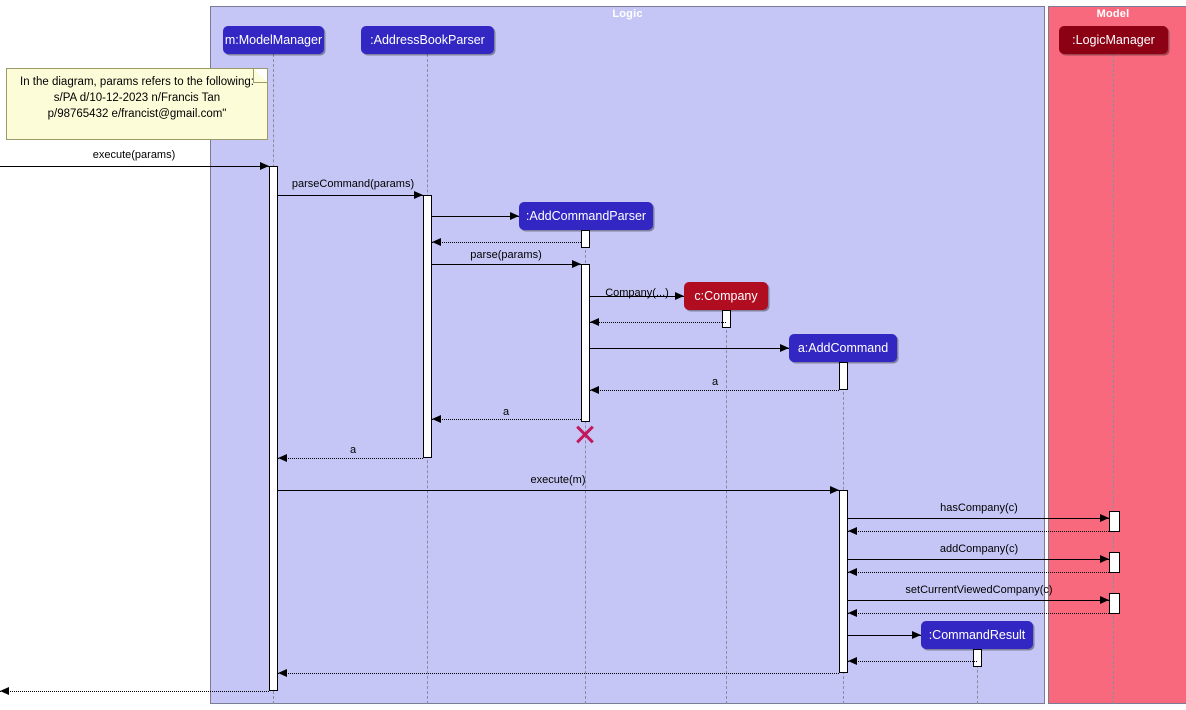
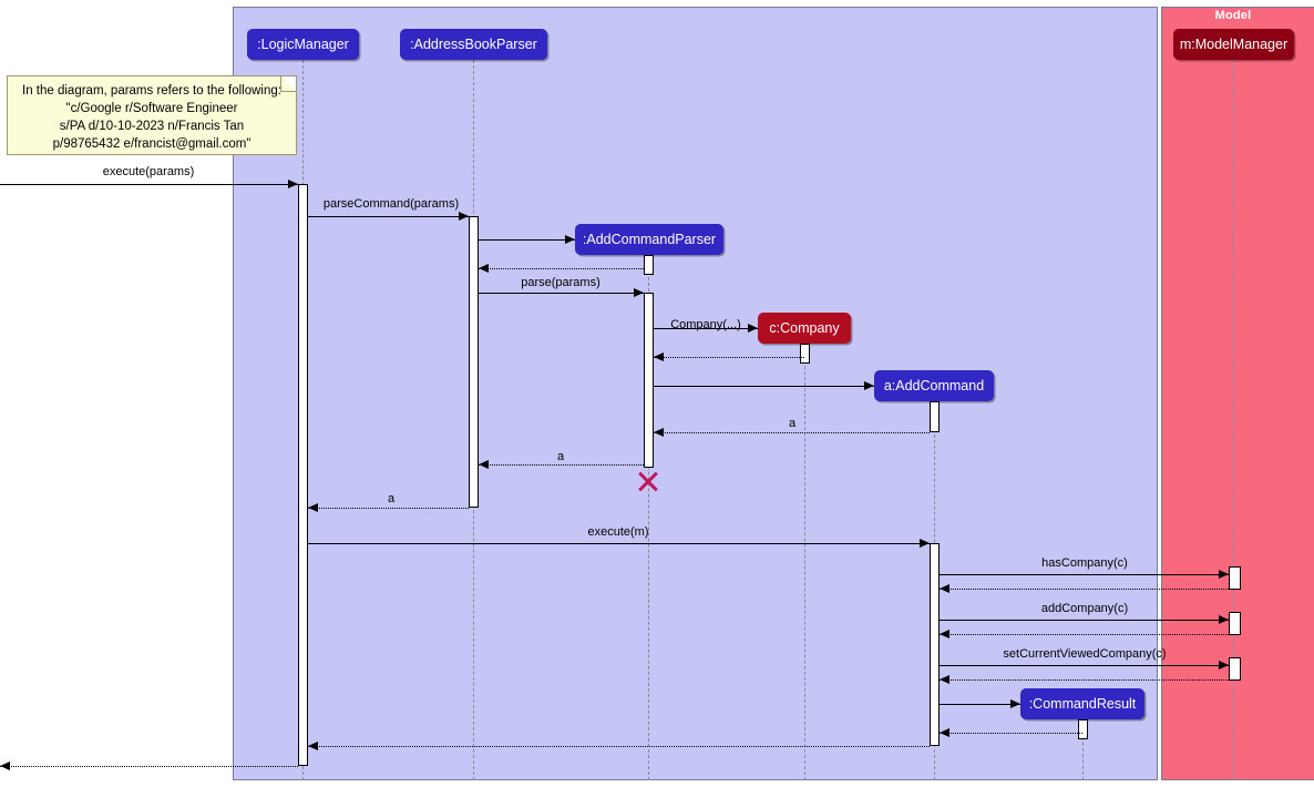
- Logic
  Model
- m:ModelManager
+ :LogicManager
  :AddressBookParser
  :AddCommandParser
  c:Company
  a:AddCommand
  :CommandResult
- :LogicManager
+ m:ModelManager
  In the diagram, params refers to the following
+ "c/Google r/Software Engineer
- s/PA d/10-12-2023 n/Francis Tan
+ s/PA d/10-10-2023 n/Francis Tan
  p/98765432 e/francist@gmail.com"
  execute(params)
  parseCommand(params)
  parse(params)
  Company(...)
  a
  a
  a
  execute(m)
  hasCompany(c)
  addCompany(c)
  setCurrentViewedCompany(c)
